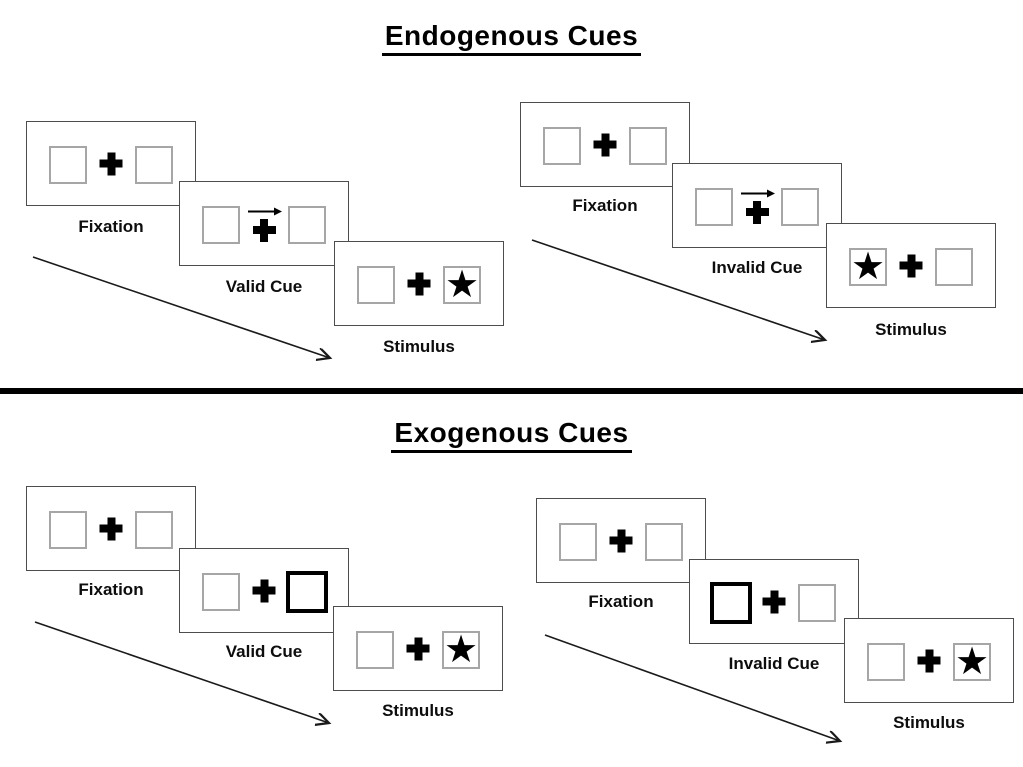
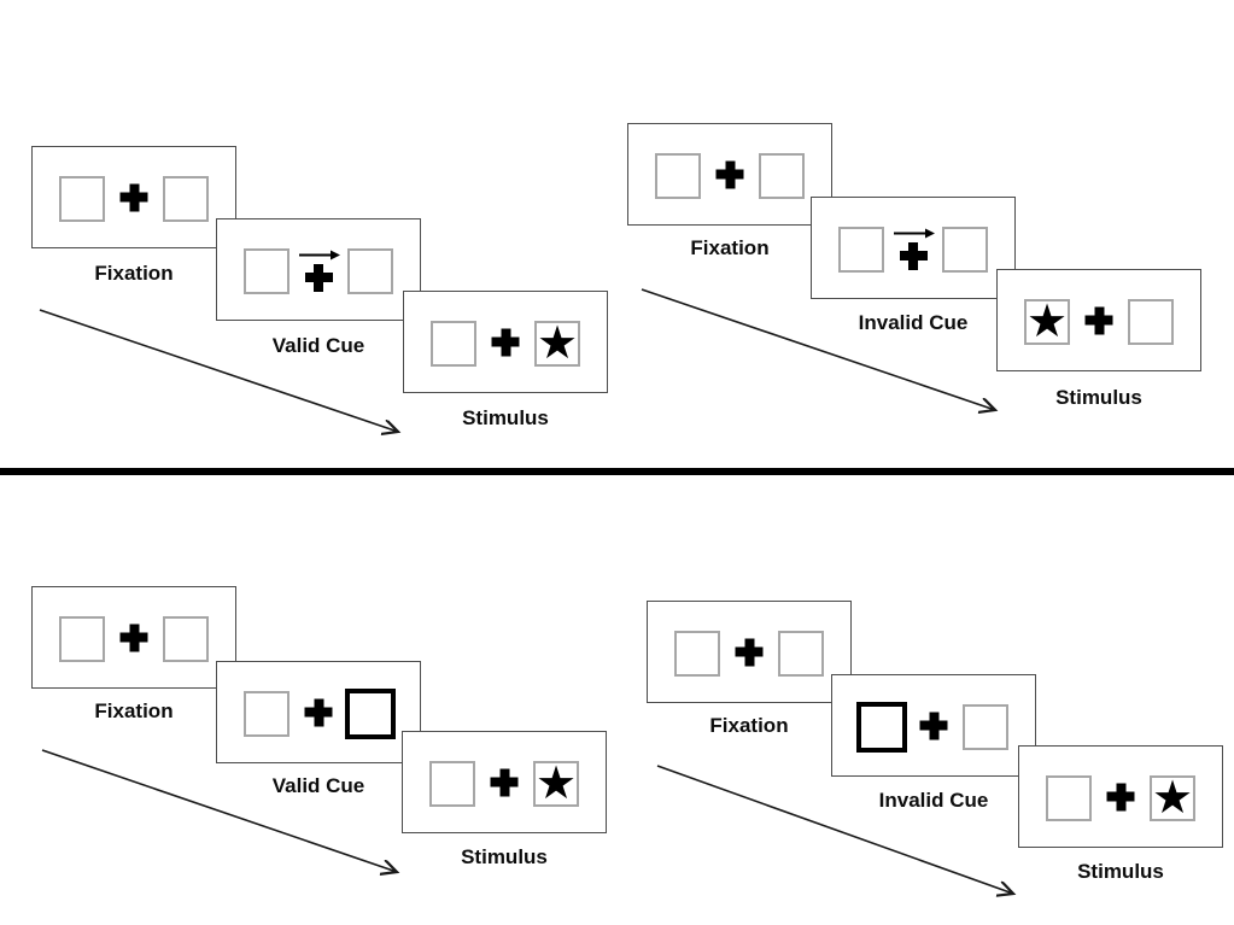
- Endogenous Cues
- Exogenous Cues
  Fixation
  Valid Cue
  ★
  Stimulus
  Fixation
  Invalid Cue
  ★
  Stimulus
  Fixation
  Valid Cue
  ★
  Stimulus
  Fixation
  Invalid Cue
  ★
  Stimulus
